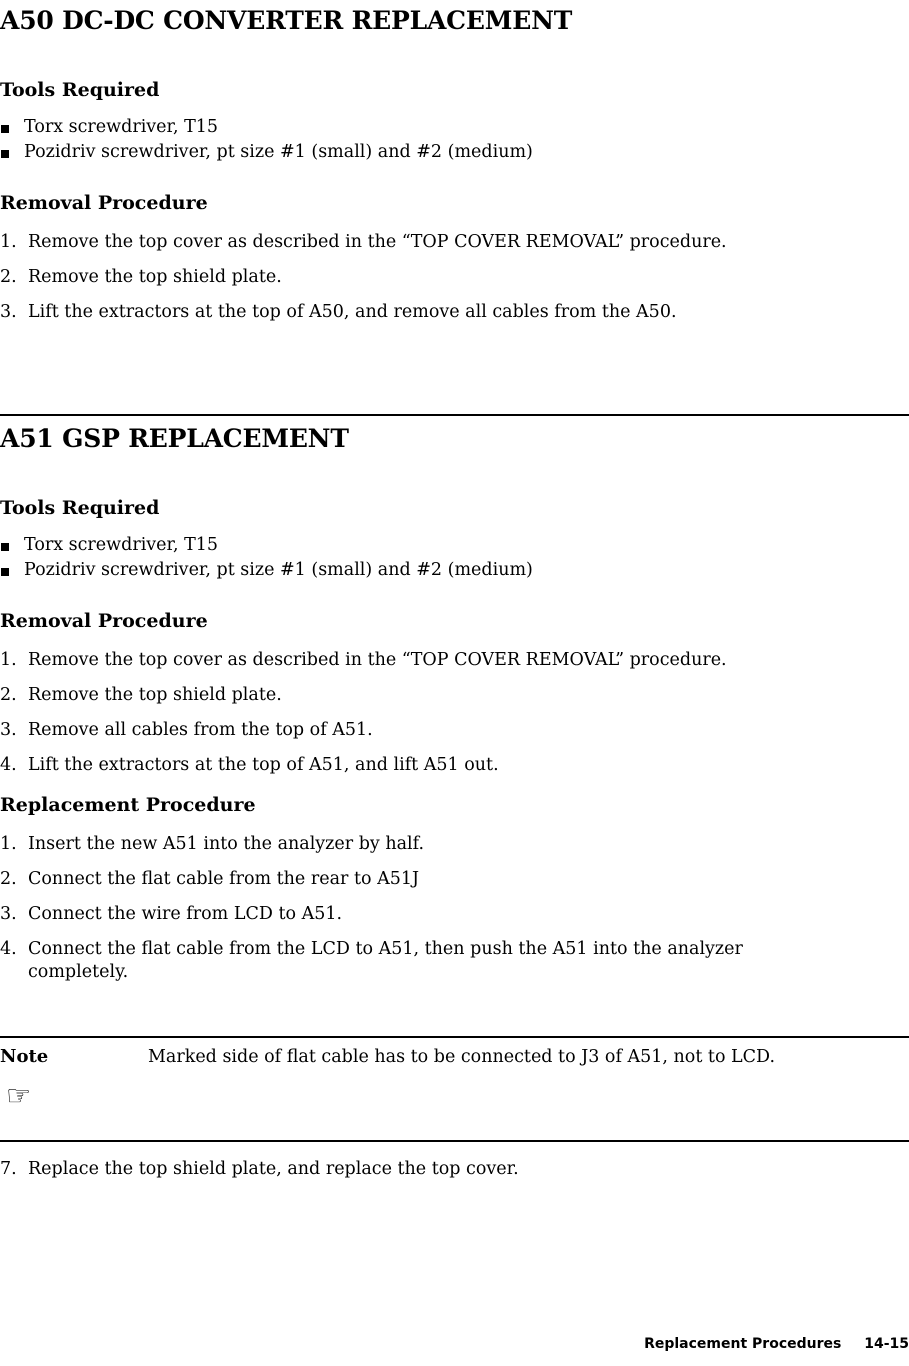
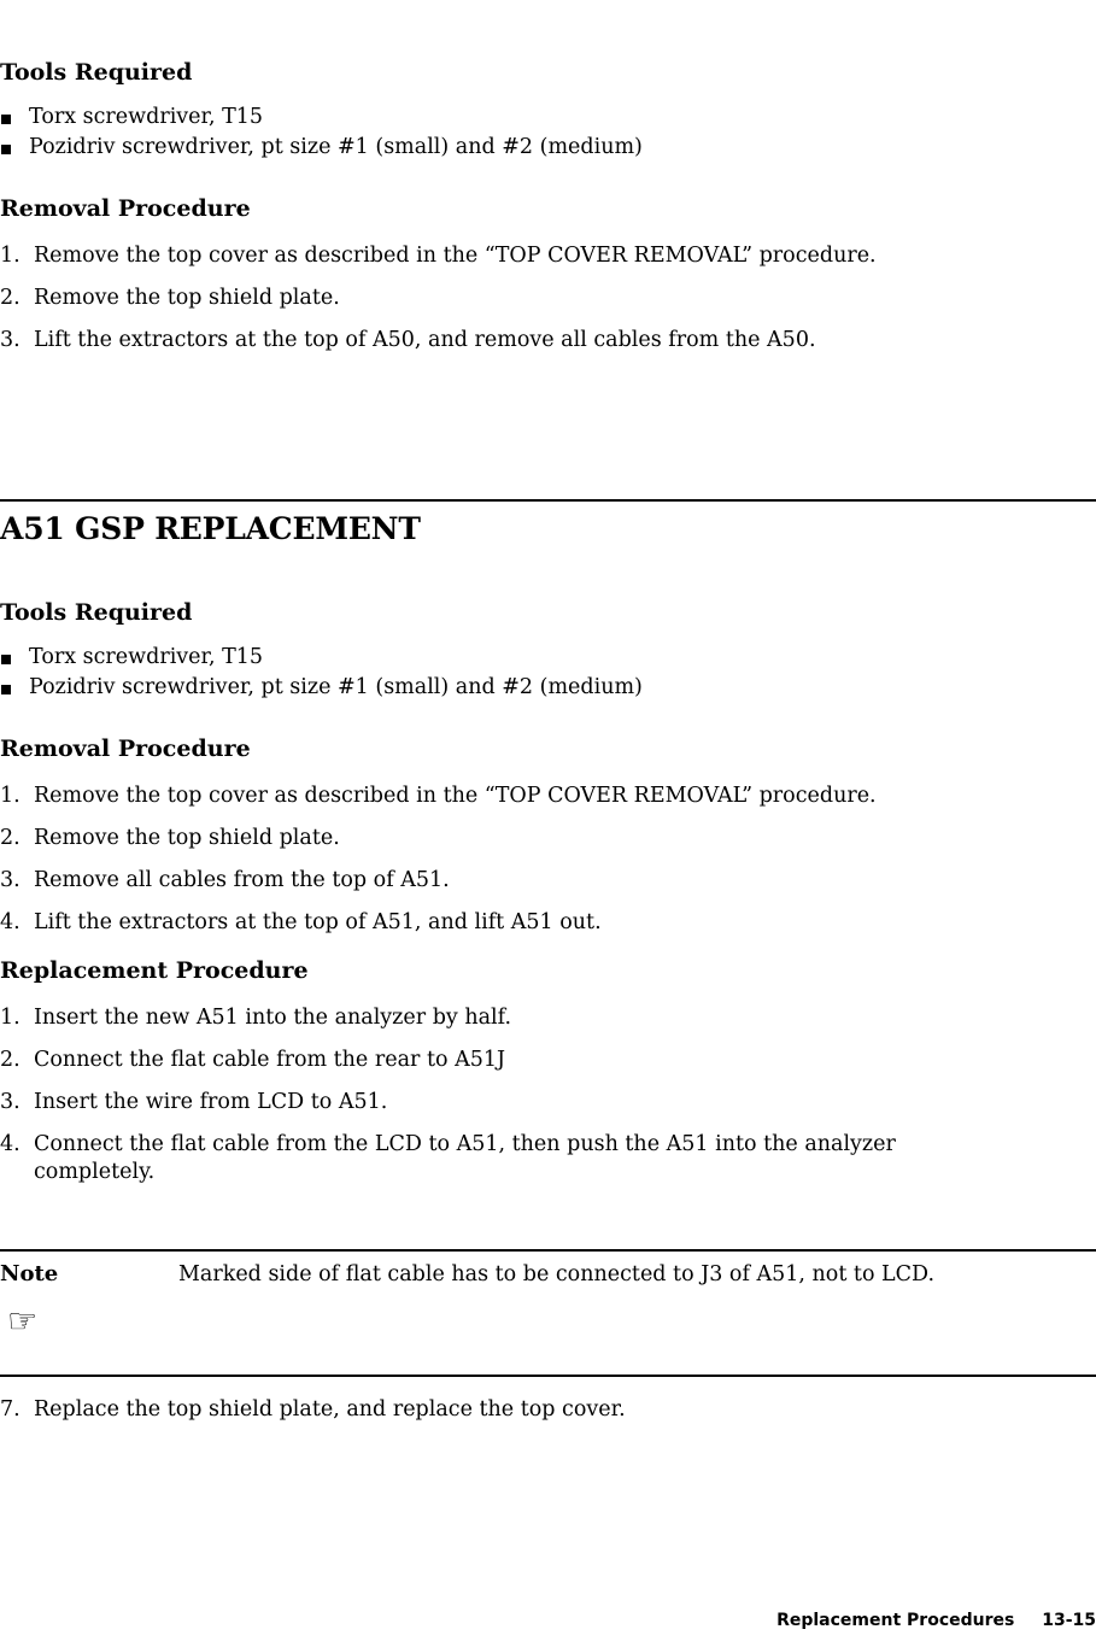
- A50 DC-DC CONVERTER REPLACEMENT
  Tools Required
  Torx screwdriver, T15
  Pozidriv screwdriver, pt size #1 (small) and #2 (medium)
  Removal Procedure
  1.
  Remove the top cover as described in the “TOP COVER REMOVAL” procedure.
  2.
  Remove the top shield plate.
  3.
  Lift the extractors at the top of A50, and remove all cables from the A50.
  A51 GSP REPLACEMENT
  Tools Required
  Torx screwdriver, T15
  Pozidriv screwdriver, pt size #1 (small) and #2 (medium)
  Removal Procedure
  1.
  Remove the top cover as described in the “TOP COVER REMOVAL” procedure.
  2.
  Remove the top shield plate.
  3.
  Remove all cables from the top of A51.
  4.
  Lift the extractors at the top of A51, and lift A51 out.
  Replacement Procedure
  1.
  Insert the new A51 into the analyzer by half.
  2.
  Connect the flat cable from the rear to A51J
  3.
- Connect the wire from LCD to A51.
+ Insert the wire from LCD to A51.
  4.
  Connect the flat cable from the LCD to A51, then push the A51 into the analyzer completely.
  Note
  ☞
  Marked side of flat cable has to be connected to J3 of A51, not to LCD.
  7.
  Replace the top shield plate, and replace the top cover.
- Replacement Procedures 14-15
+ Replacement Procedures 13-15
